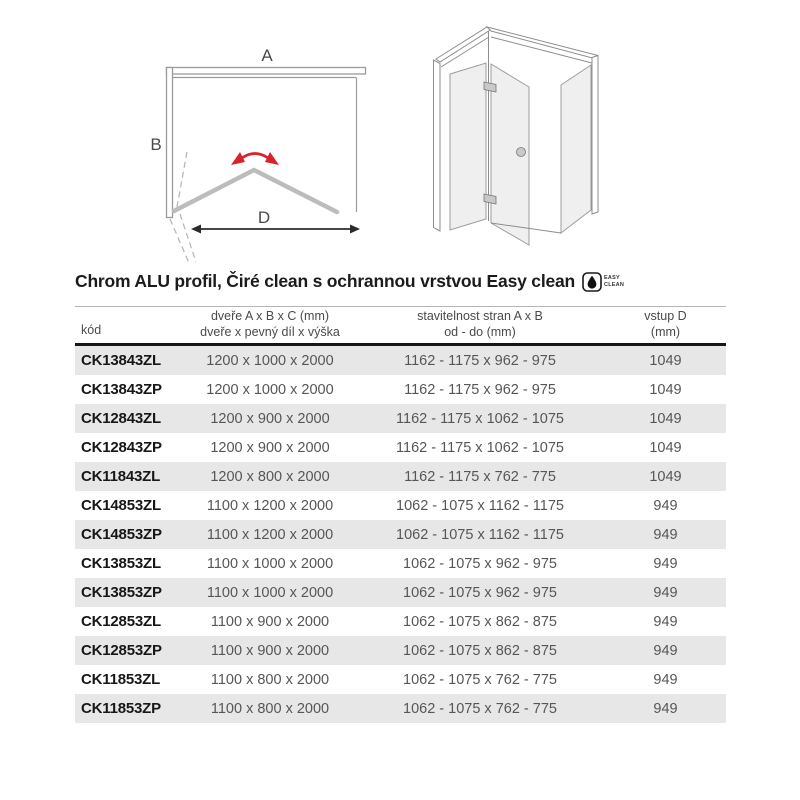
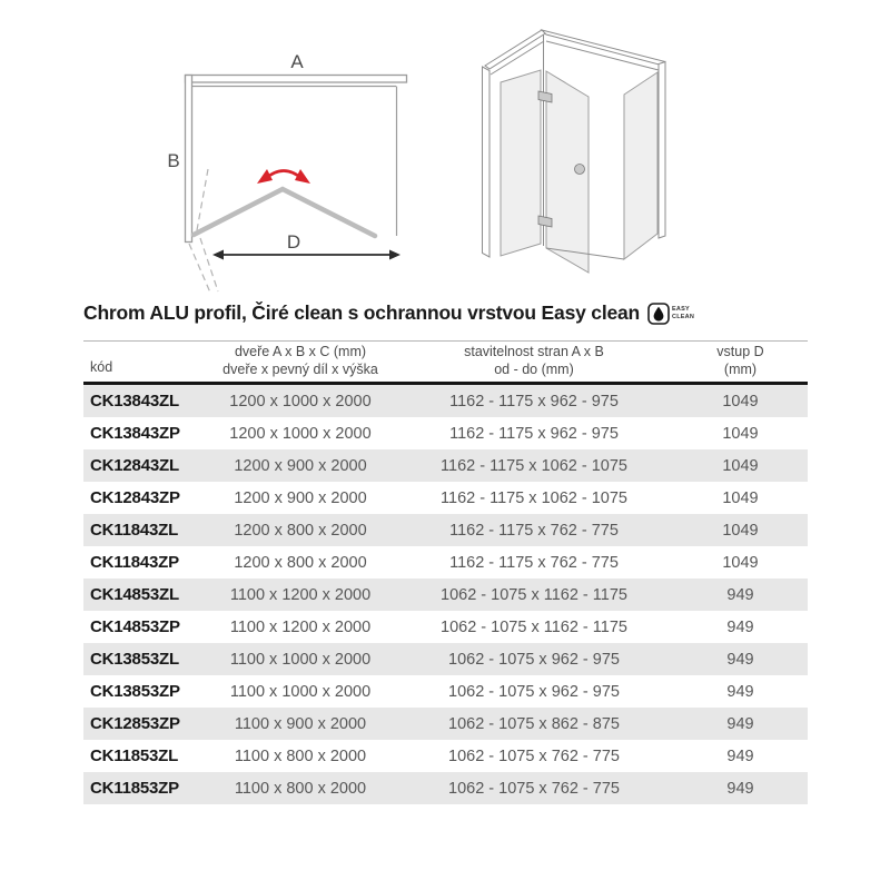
  A
  B
  D
  Chrom ALU profil, Čiré clean s ochrannou vrstvou Easy clean
  kód	dveře A x B x C (mm) dveře x pevný díl x výška	stavitelnost stran A x B od - do (mm)	vstup D (mm)
  CK13843ZL	1200 x 1000 x 2000	1162 - 1175 x 962 - 975	1049
  CK13843ZP	1200 x 1000 x 2000	1162 - 1175 x 962 - 975	1049
  CK12843ZL	1200 x 900 x 2000	1162 - 1175 x 1062 - 1075	1049
  CK12843ZP	1200 x 900 x 2000	1162 - 1175 x 1062 - 1075	1049
  CK11843ZL	1200 x 800 x 2000	1162 - 1175 x 762 - 775	1049
+ CK11843ZP	1200 x 800 x 2000	1162 - 1175 x 762 - 775	1049
  CK14853ZL	1100 x 1200 x 2000	1062 - 1075 x 1162 - 1175	949
  CK14853ZP	1100 x 1200 x 2000	1062 - 1075 x 1162 - 1175	949
  CK13853ZL	1100 x 1000 x 2000	1062 - 1075 x 962 - 975	949
  CK13853ZP	1100 x 1000 x 2000	1062 - 1075 x 962 - 975	949
- CK12853ZL	1100 x 900 x 2000	1062 - 1075 x 862 - 875	949
  CK12853ZP	1100 x 900 x 2000	1062 - 1075 x 862 - 875	949
  CK11853ZL	1100 x 800 x 2000	1062 - 1075 x 762 - 775	949
  CK11853ZP	1100 x 800 x 2000	1062 - 1075 x 762 - 775	949
